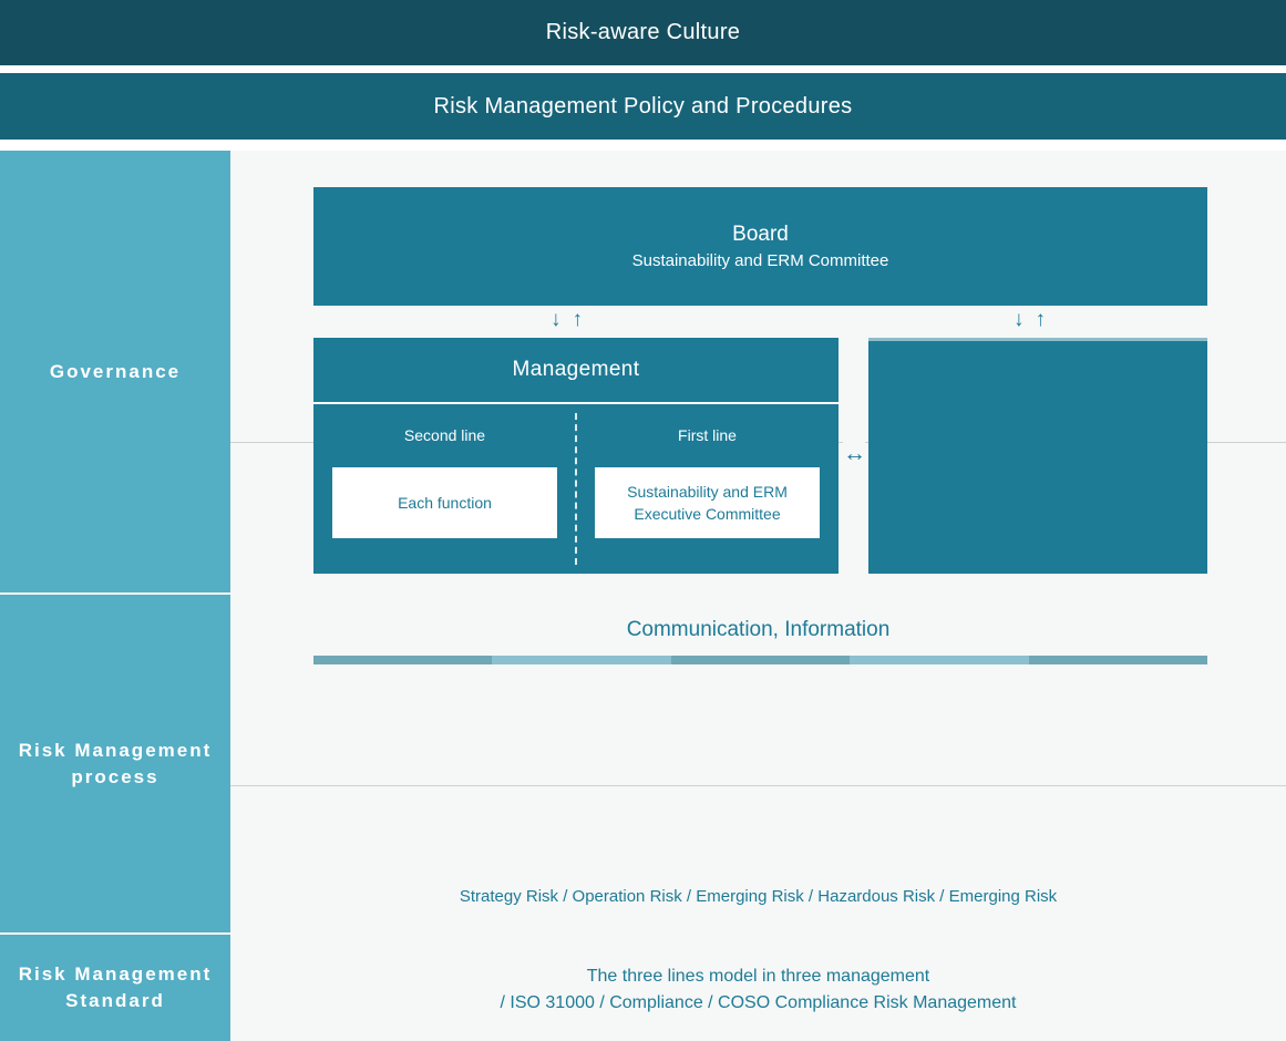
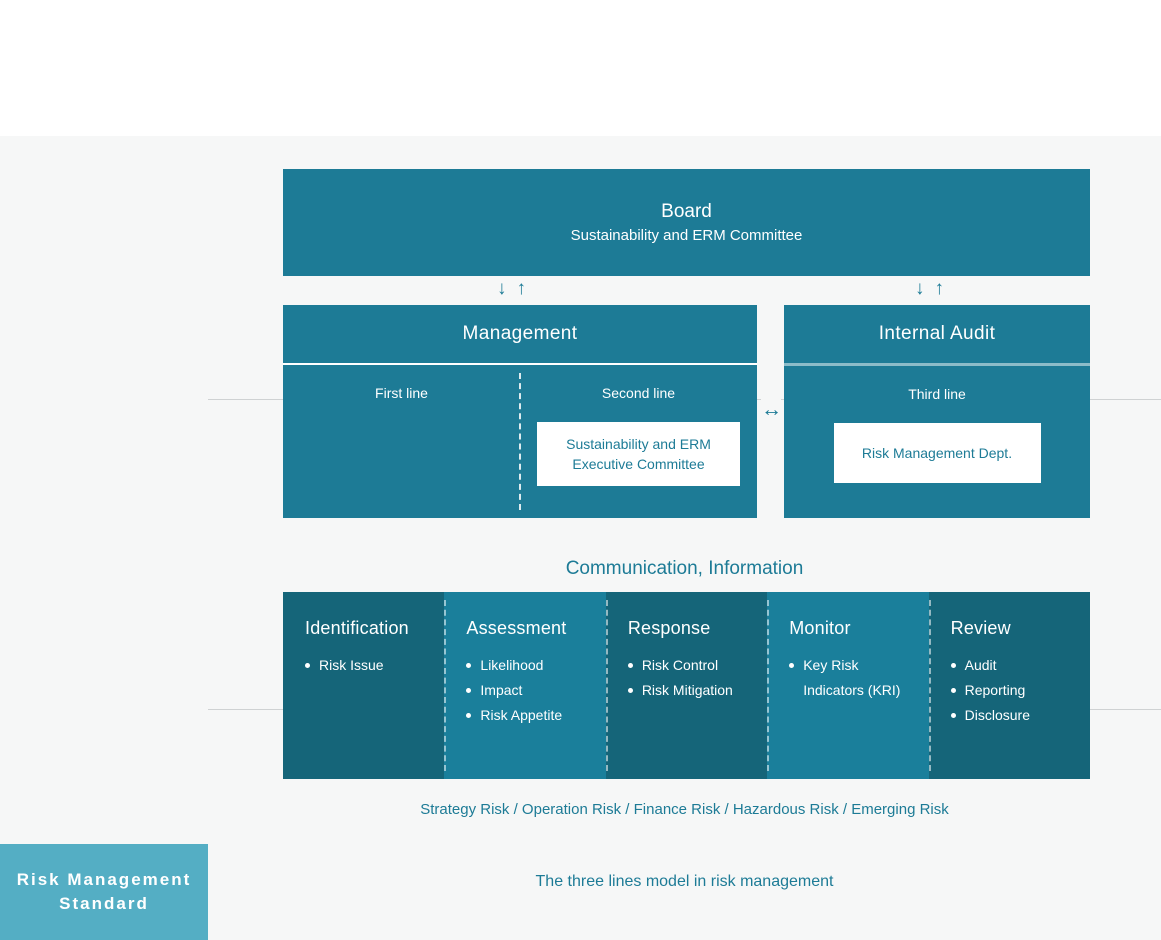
- Risk-aware Culture
- Risk Management Policy and Procedures
- Governance
- Risk Management process
  Risk Management Standard
  Board
  Sustainability and ERM Committee
  ↓
  ↑
  ↓
  ↑
  Management
- Second line
+ First line
- Each function
- First line
+ Second line
  Sustainability and ERM
  Executive Committee
  ↔
+ Internal Audit
+ Third line
+ Risk Management Dept.
  Communication, Information
+ Identification
+ Risk Issue
+ Assessment
+ Likelihood
+ Impact
+ Risk Appetite
+ Response
+ Risk Control
+ Risk Mitigation
+ Monitor
+ Key Risk Indicators (KRI)
+ Review
+ Audit
+ Reporting
+ Disclosure
- Strategy Risk / Operation Risk / Emerging Risk / Hazardous Risk / Emerging Risk
+ Strategy Risk / Operation Risk / Finance Risk / Hazardous Risk / Emerging Risk
- The three lines model in three management
+ The three lines model in risk management
- / ISO 31000 / Compliance / COSO Compliance Risk Management
